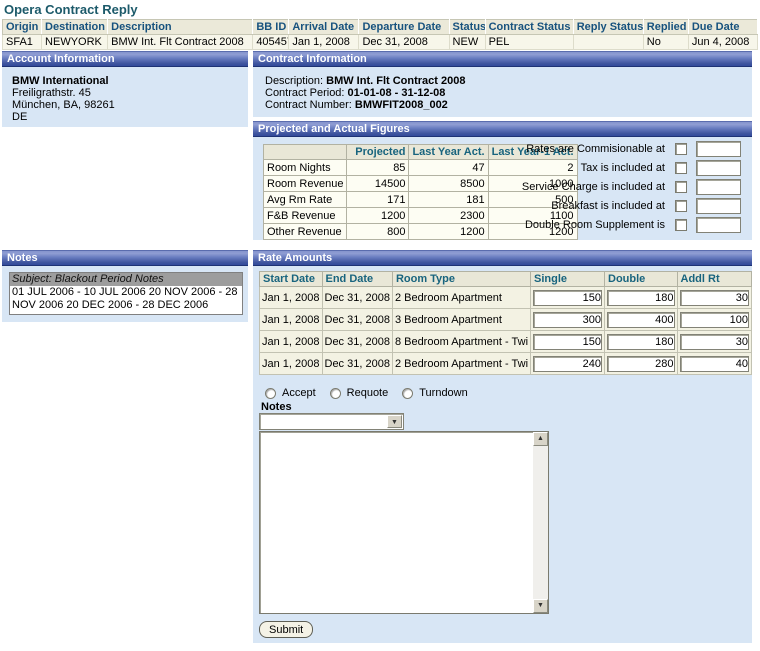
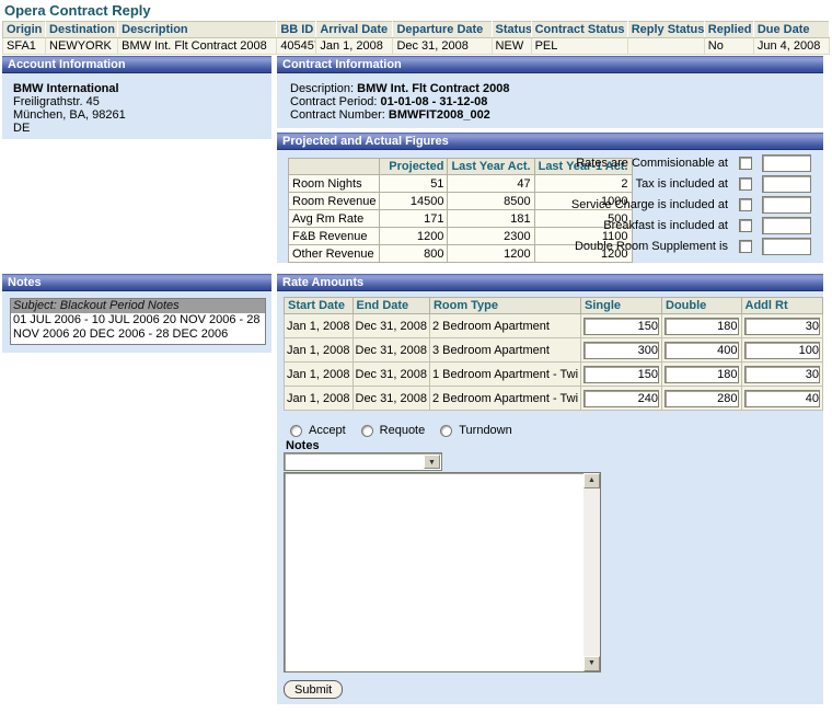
  Opera Contract Reply
  Origin	Destination	Description	BB ID	Arrival Date	Departure Date	Status	Contract Status	Reply Status	Replied	Due Date
  SFA1	NEWYORK	BMW Int. Flt Contract 2008	40545	Jan 1, 2008	Dec 31, 2008	NEW	PEL		No	Jun 4, 2008
  Account Information
  BMW International
  Freiligrathstr. 45
  München, BA, 98261
  DE
  Contract Information
  Description: BMW Int. Flt Contract 2008
  Contract Period: 01-01-08 - 31-12-08
  Contract Number: BMWFIT2008_002
  Projected and Actual Figures
  	Projected	Last Year Act.	Last Year-1 Act.
- Room Nights	85	47	2
+ Room Nights	51	47	2
  Room Revenue	14500	8500	1000
  Avg Rm Rate	171	181	500
  F&B Revenue	1200	2300	1100
  Other Revenue	800	1200	1200
  Rates are Commisionable at
  Tax is included at
  Service Charge is included at
  Breakfast is included at
  Double Room Supplement is
  Notes
  Subject: Blackout Period Notes
  01 JUL 2006 - 10 JUL 2006 20 NOV 2006 - 28 NOV 2006 20 DEC 2006 - 28 DEC 2006
  Rate Amounts
  Start Date	End Date	Room Type	Single	Double	Addl Rt
  Jan 1, 2008	Dec 31, 2008	2 Bedroom Apartment	150	180	30
  Jan 1, 2008	Dec 31, 2008	3 Bedroom Apartment	300	400	100
- Jan 1, 2008	Dec 31, 2008	8 Bedroom Apartment - Twi	150	180	30
+ Jan 1, 2008	Dec 31, 2008	1 Bedroom Apartment - Twi	150	180	30
  Jan 1, 2008	Dec 31, 2008	2 Bedroom Apartment - Twi	240	280	40
  Accept
  Requote
  Turndown
  Notes
  Submit
